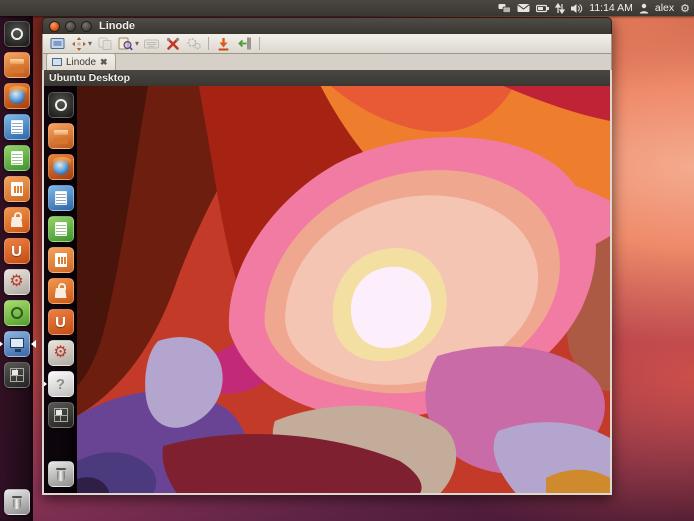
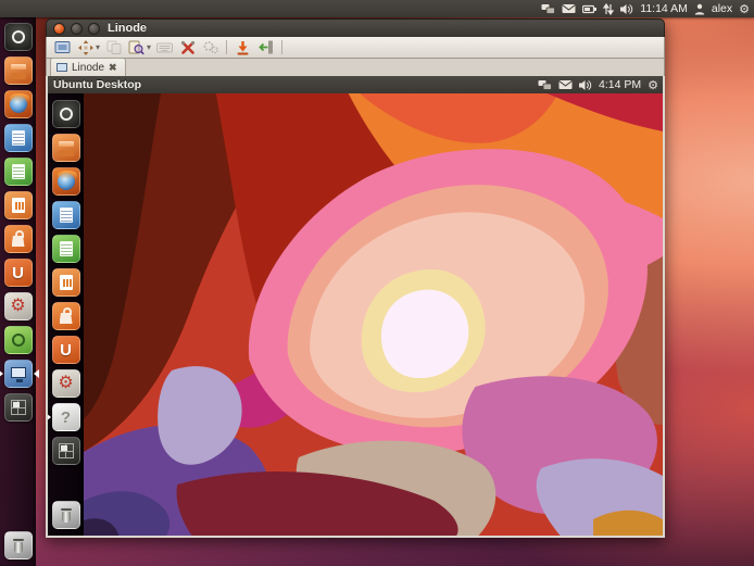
  11:14 AM
  alex
  Linode
  ▾
  ▾
  Linode
  ✖
  Ubuntu Desktop
+ 4:14 PM
